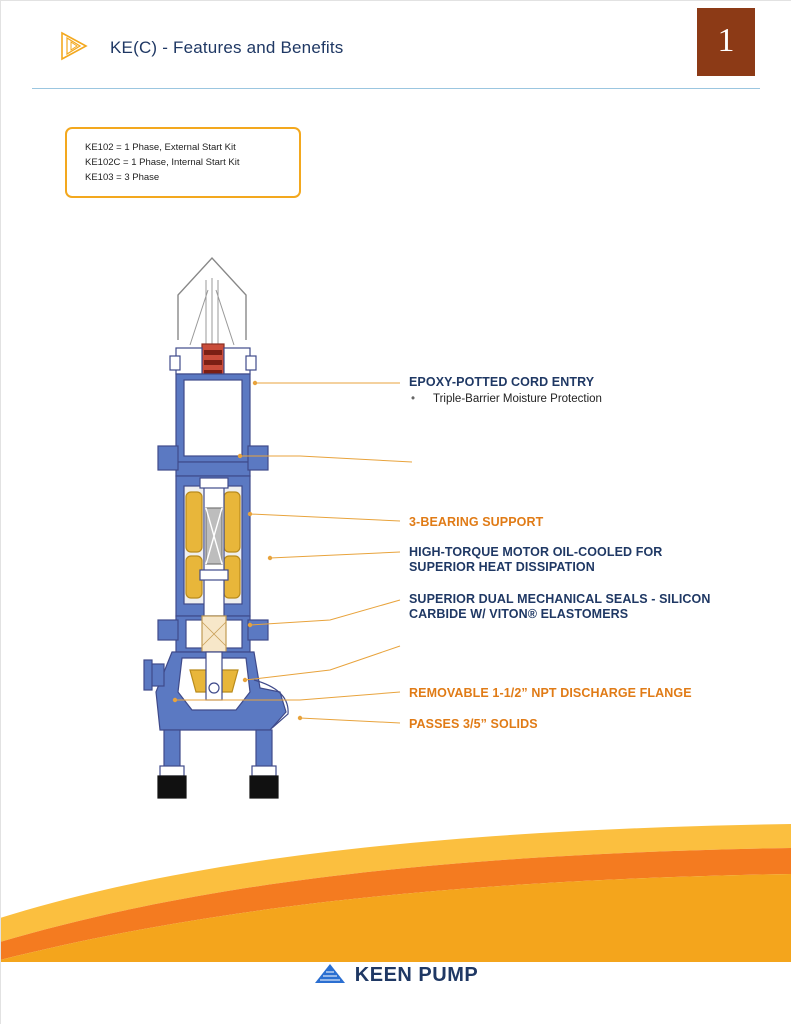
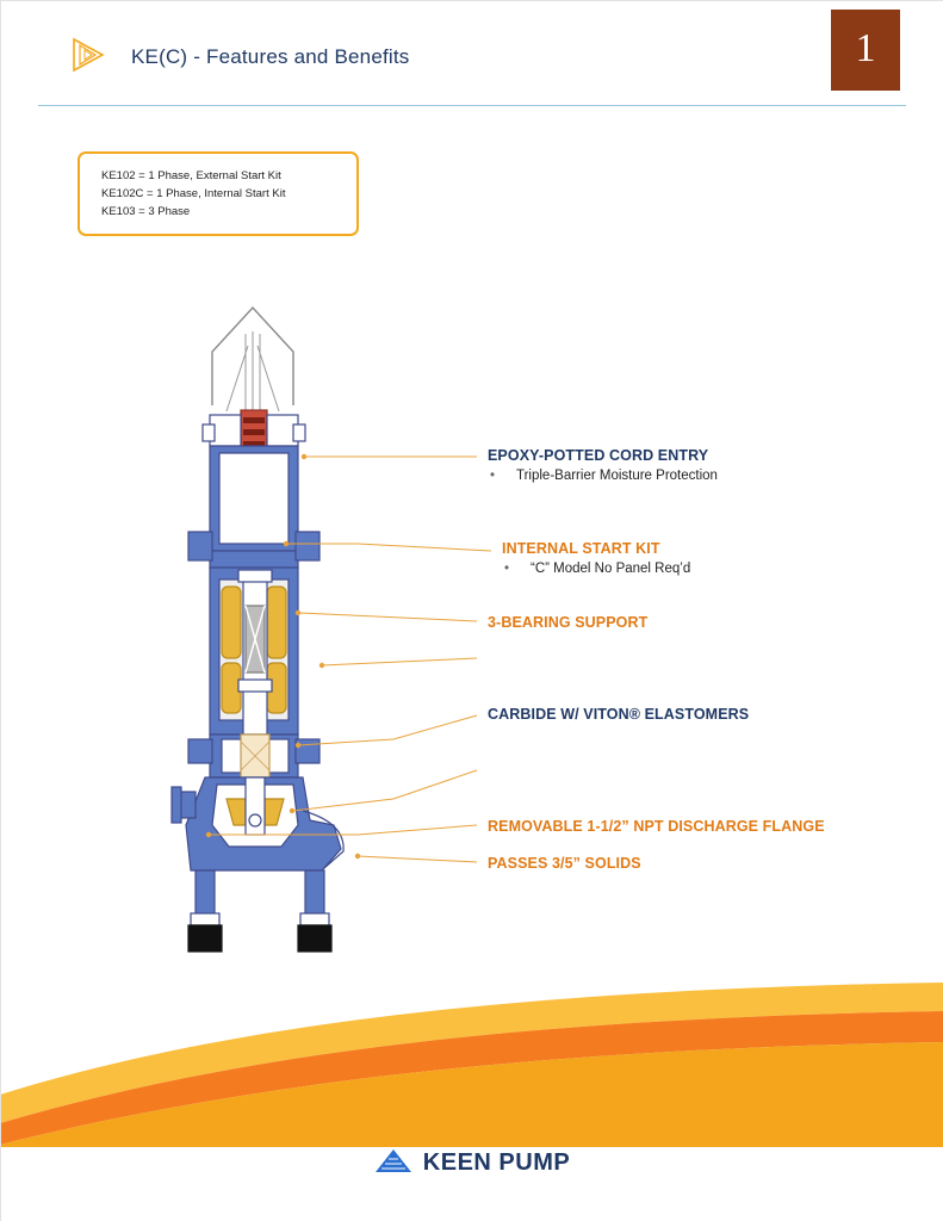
  KE(C) - Features and Benefits
  1
  KE102 = 1 Phase, External Start Kit
  KE102C = 1 Phase, Internal Start Kit
  KE103 = 3 Phase
  EPOXY-POTTED CORD ENTRY
  • Triple-Barrier Moisture Protection
+ INTERNAL START KIT
+ • “C” Model No Panel Req’d
  3-BEARING SUPPORT
- HIGH-TORQUE MOTOR OIL-COOLED FOR
- SUPERIOR HEAT DISSIPATION
- SUPERIOR DUAL MECHANICAL SEALS - SILICON
  CARBIDE W/ VITON® ELASTOMERS
  REMOVABLE 1-1/2” NPT DISCHARGE FLANGE
  PASSES 3/5” SOLIDS
  KEEN PUMP
